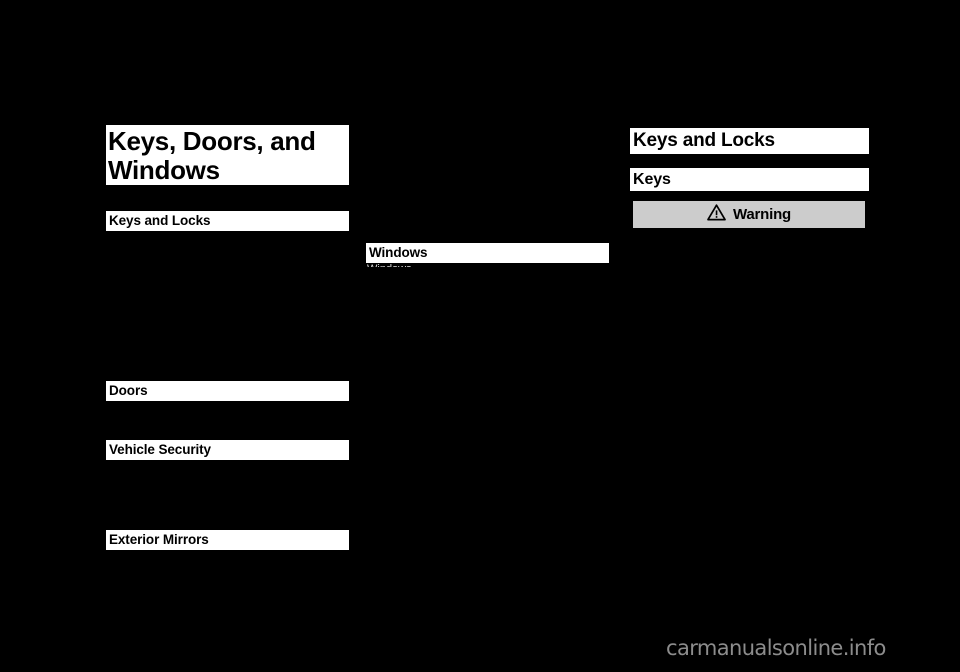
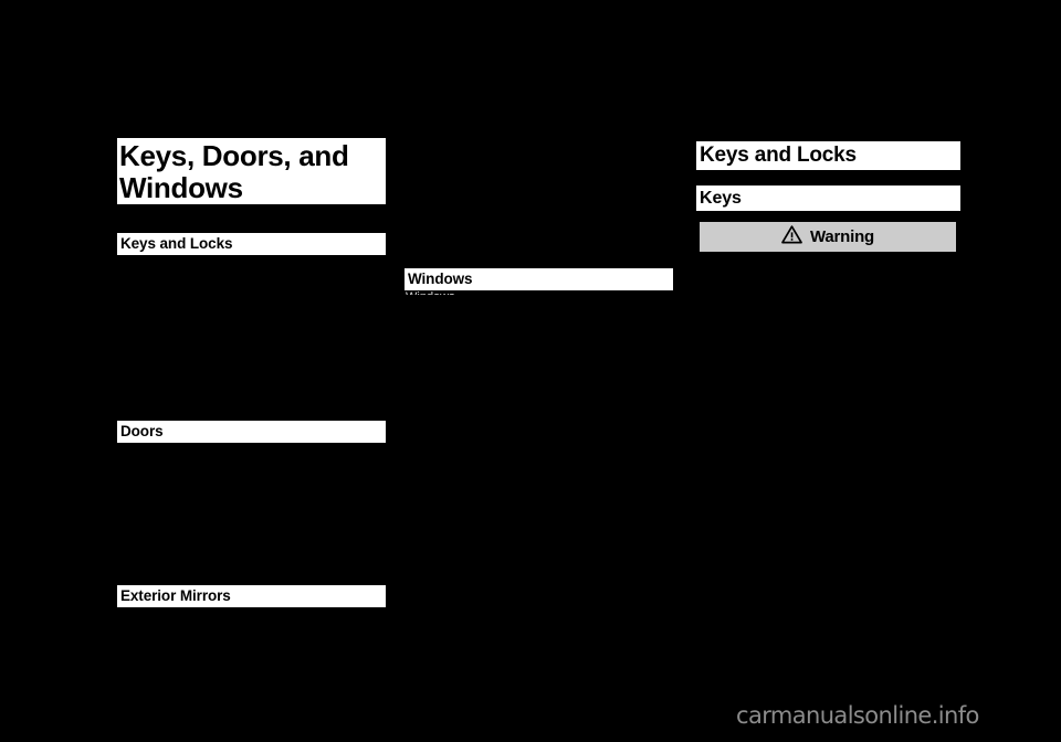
  Keys, Doors, and
  Windows
  Keys and Locks
  Doors
- Vehicle Security
  Exterior Mirrors
  Windows
  Keys and Locks
  Keys
  Warning
  carmanualsonline.info
